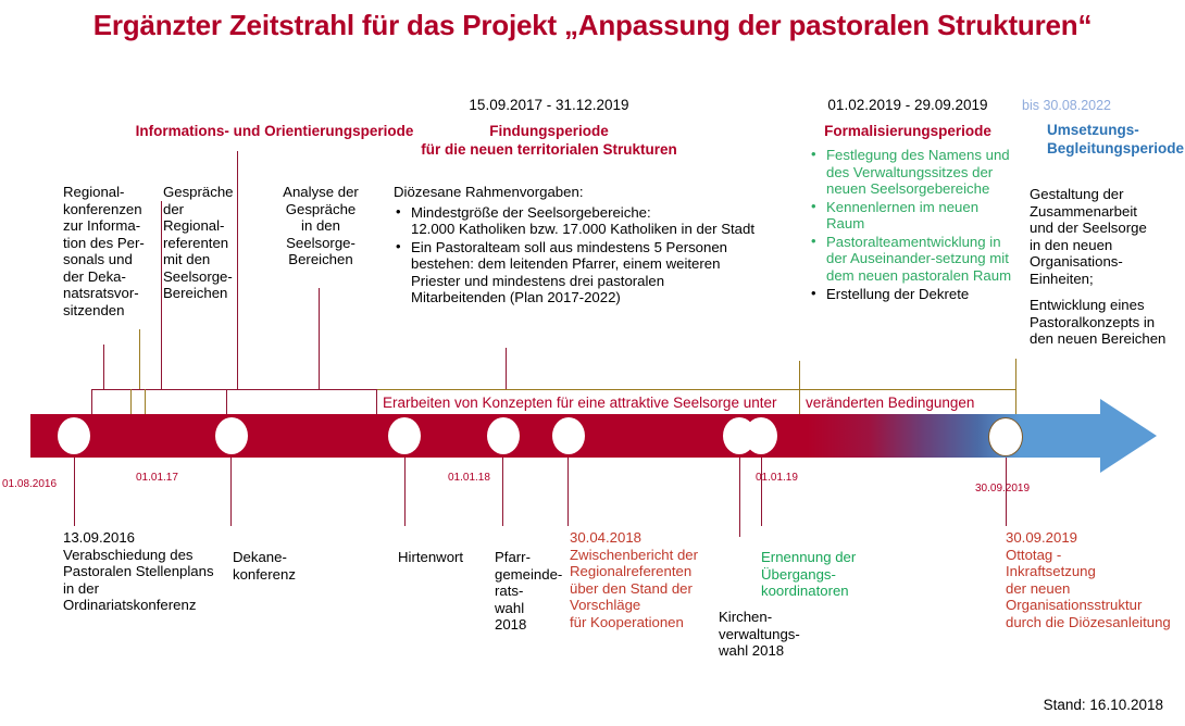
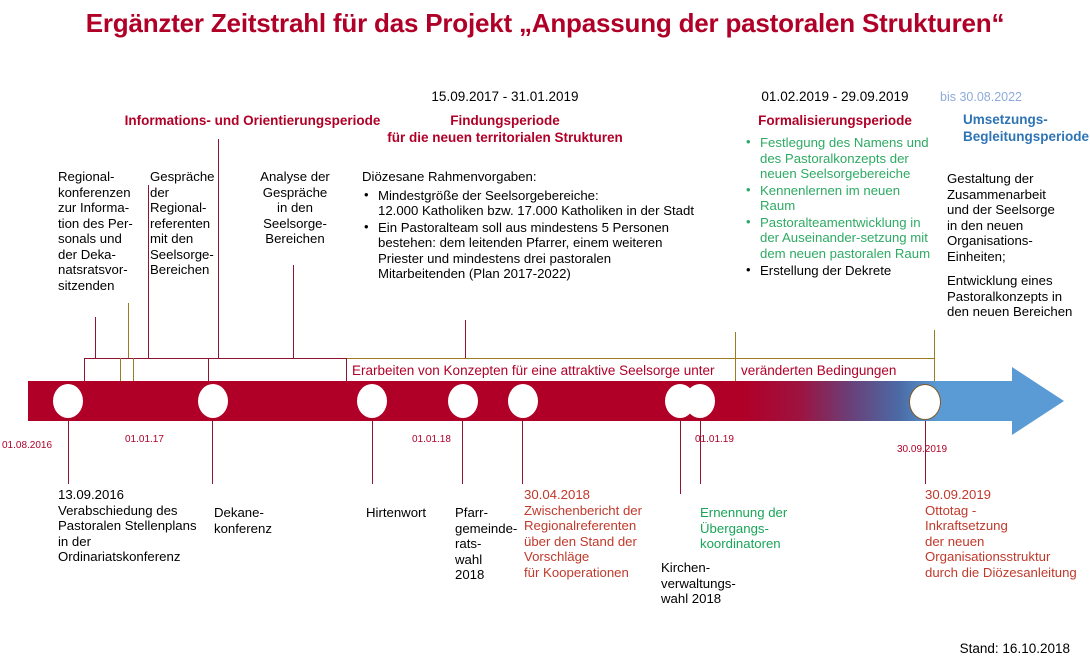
  Ergänzter Zeitstrahl für das Projekt „Anpassung der pastoralen Strukturen“
  Informations- und Orientierungsperiode
- 15.09.2017 - 31.12.2019
+ 15.09.2017 - 31.01.2019
  Findungsperiode
  für die neuen territorialen Strukturen
  01.02.2019 - 29.09.2019
  Formalisierungsperiode
  bis 30.08.2022
  Umsetzungs-
  Begleitungsperiode
  Regional-
  konferenzen
  zur Informa-
  tion des Per-
  sonals und
  der Deka-
  natsratsvor-
  sitzenden
  Gespräche
  der
  Regional-
  referenten
  mit den
  Seelsorge-
  Bereichen
  Analyse der
  Gespräche
  in den
  Seelsorge-
  Bereichen
  Diözesane Rahmenvorgaben:
  Mindestgröße der Seelsorgebereiche:
  12.000 Katholiken bzw. 17.000 Katholiken in der Stadt
  Ein Pastoralteam soll aus mindestens 5 Personen
  bestehen: dem leitenden Pfarrer, einem weiteren
  Priester und mindestens drei pastoralen
  Mitarbeitenden (Plan 2017-2022)
- Festlegung des Namens und des Verwaltungssitzes der neuen Seelsorgebereiche
+ Festlegung des Namens und des Pastoralkonzepts der neuen Seelsorgebereiche
  Kennenlernen im neuen Raum
  Pastoralteamentwicklung in der Auseinander-setzung mit dem neuen pastoralen Raum
  Erstellung der Dekrete
  Gestaltung der
  Zusammenarbeit
  und der Seelsorge
  in den neuen
  Organisations-
  Einheiten;
  Entwicklung eines
  Pastoralkonzepts in
  den neuen Bereichen
  Erarbeiten von Konzepten für eine attraktive Seelsorge unter
  veränderten Bedingungen
  01.08.2016
  01.01.17
  01.01.18
  01.01.19
  30.09.2019
  13.09.2016
  Verabschiedung des
  Pastoralen Stellenplans
  in der
  Ordinariatskonferenz
  Dekane-
  konferenz
  Hirtenwort
  Pfarr-
  gemeinde-
  rats-
  wahl
  2018
  30.04.2018
  Zwischenbericht der
  Regionalreferenten
  über den Stand der
  Vorschläge
  für Kooperationen
  Ernennung der
  Übergangs-
  koordinatoren
  Kirchen-
  verwaltungs-
  wahl 2018
  30.09.2019
  Ottotag -
  Inkraftsetzung
  der neuen
  Organisationsstruktur
  durch die Diözesanleitung
  Stand: 16.10.2018
